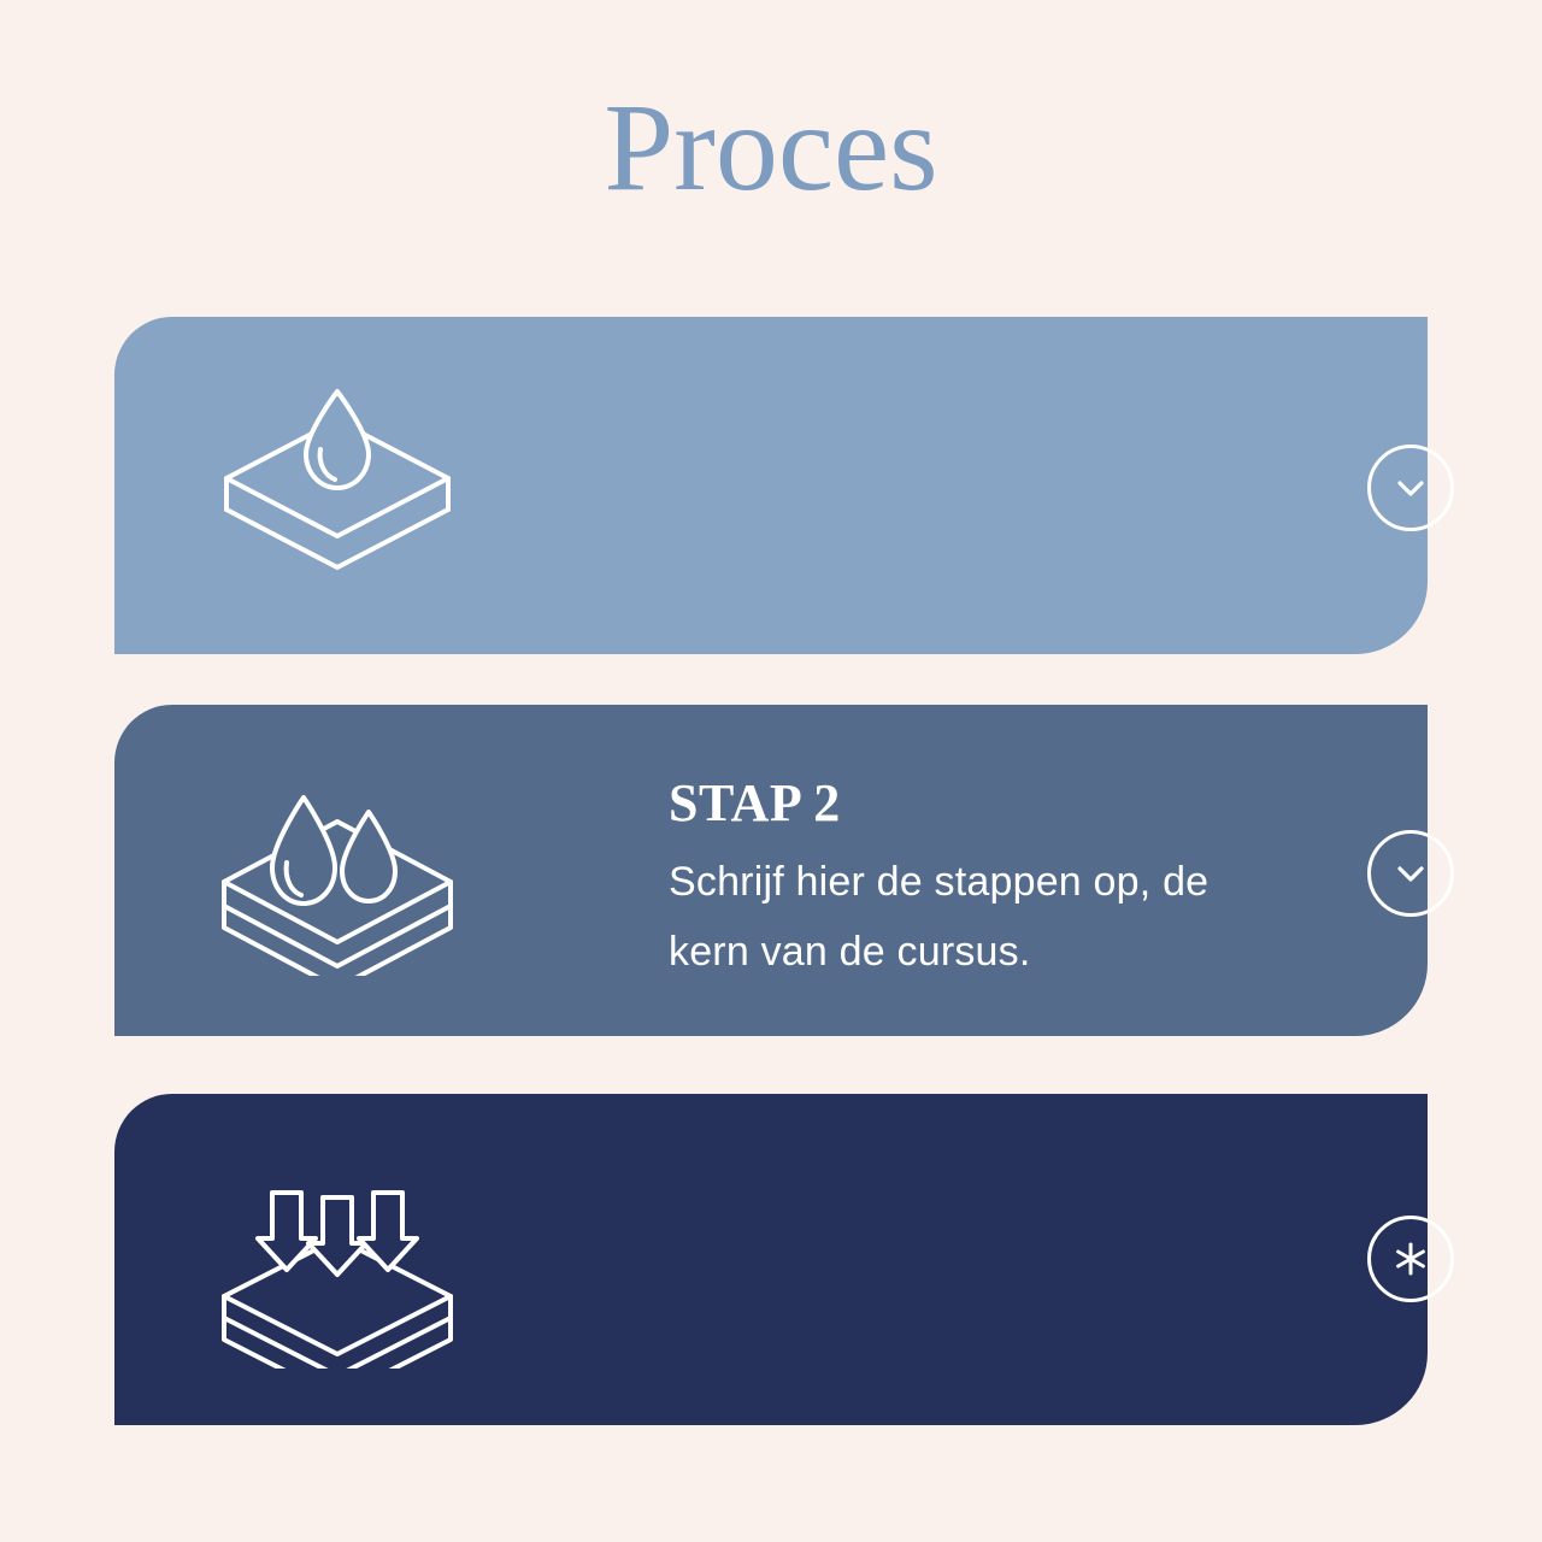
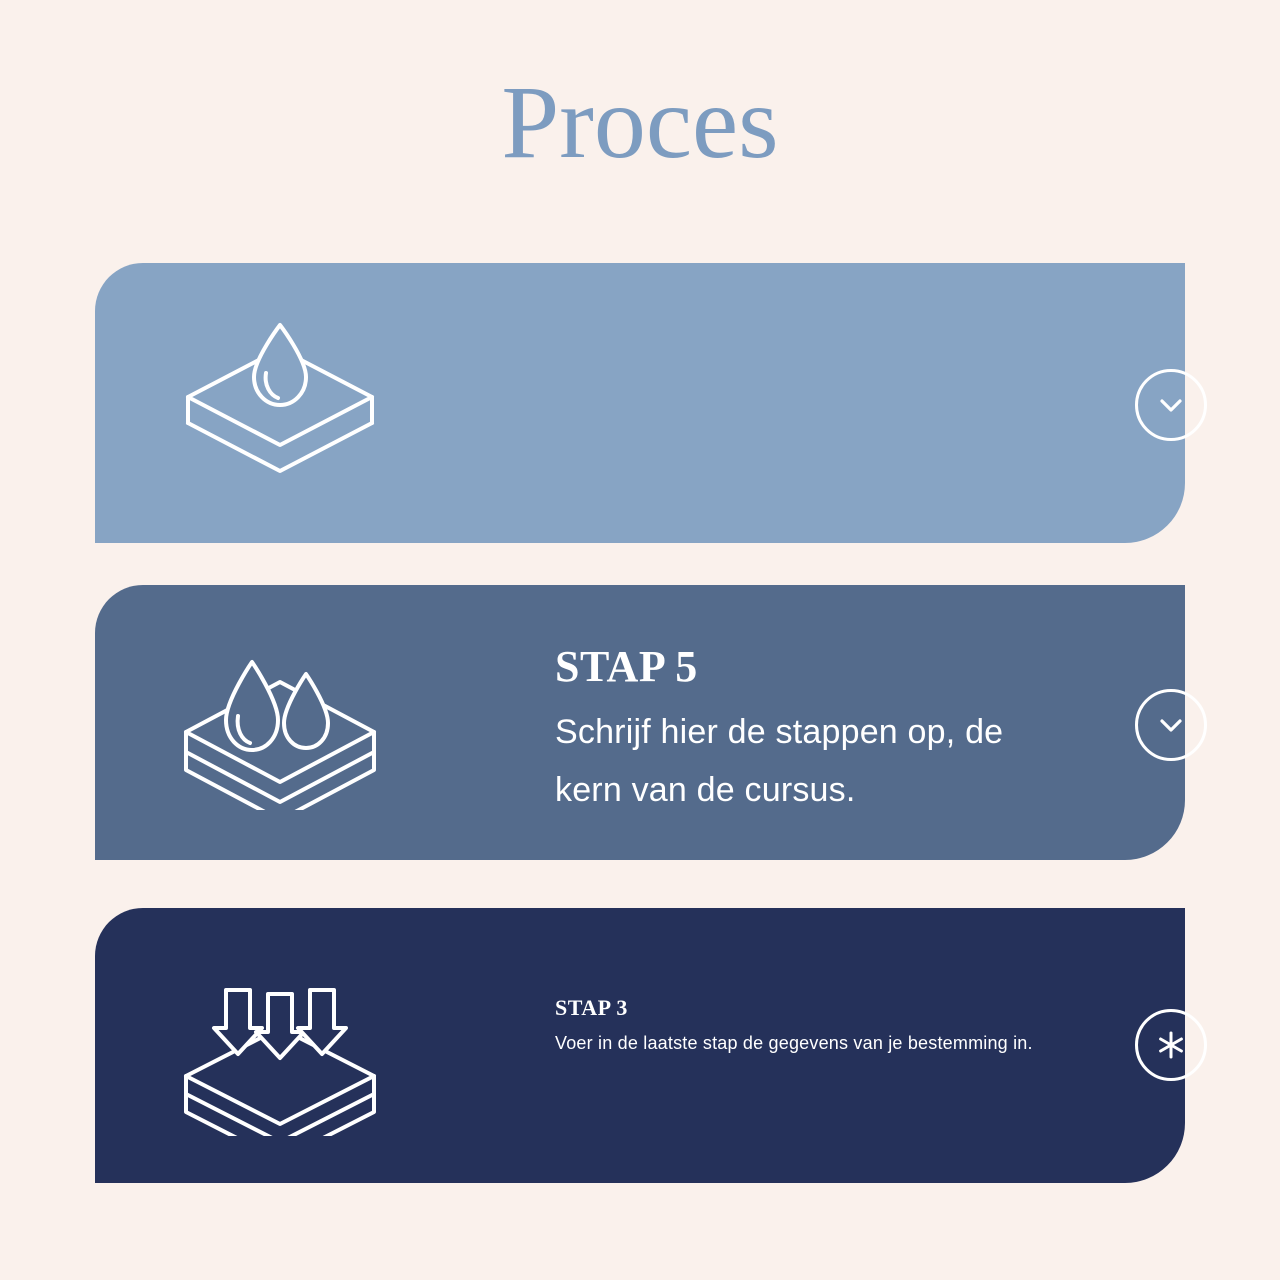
  Proces
- STAP 2
+ STAP 5
  Schrijf hier de stappen op, de kern van de cursus.
+ STAP 3
+ Voer in de laatste stap de gegevens van je bestemming in.
